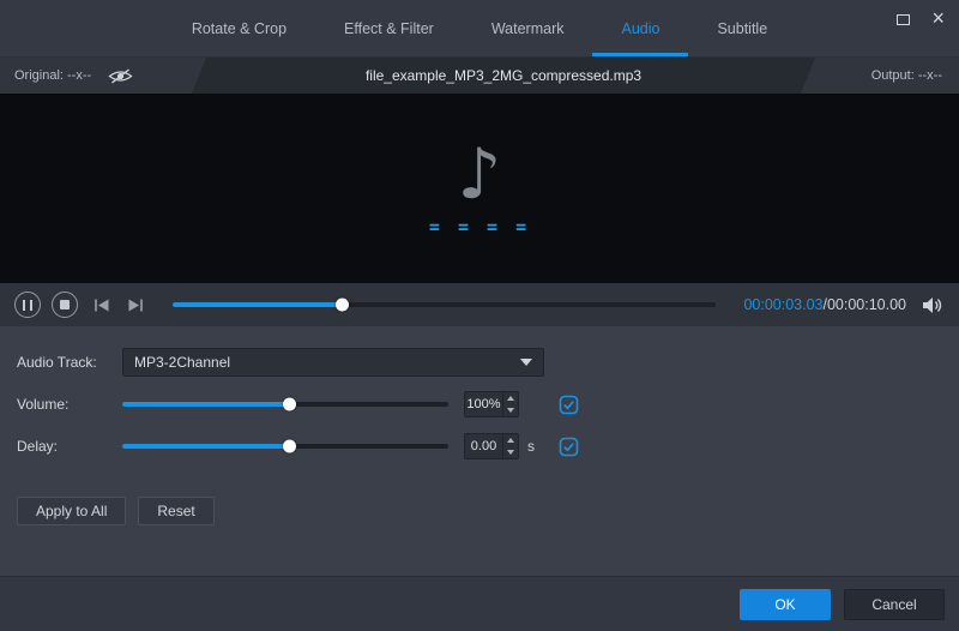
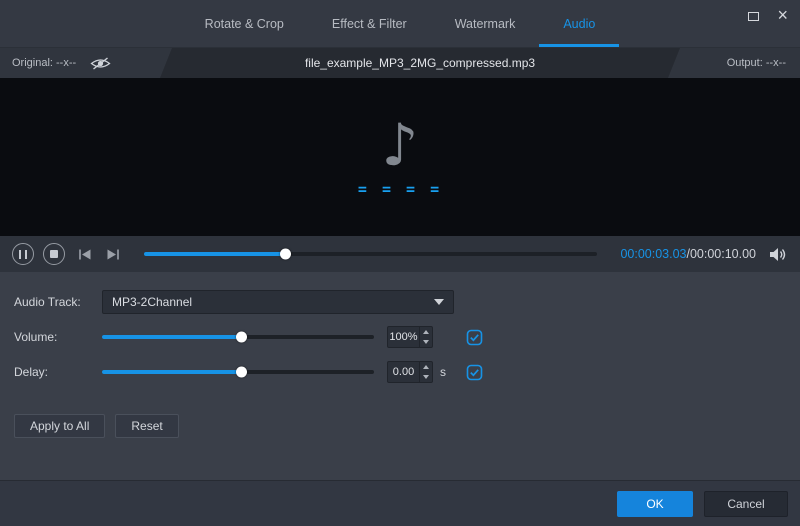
  Rotate & Crop
  Effect & Filter
  Watermark
  Audio
- Subtitle
  ×
  Original: --x--
  file_example_MP3_2MG_compressed.mp3
  Output: --x--
  ♪
  = = = =
  00:00:03.03/00:00:10.00
  Audio Track:
  MP3-2Channel
  Volume:
  100%
  Delay:
  0.00
  s
  Apply to All
  Reset
  OK
  Cancel
